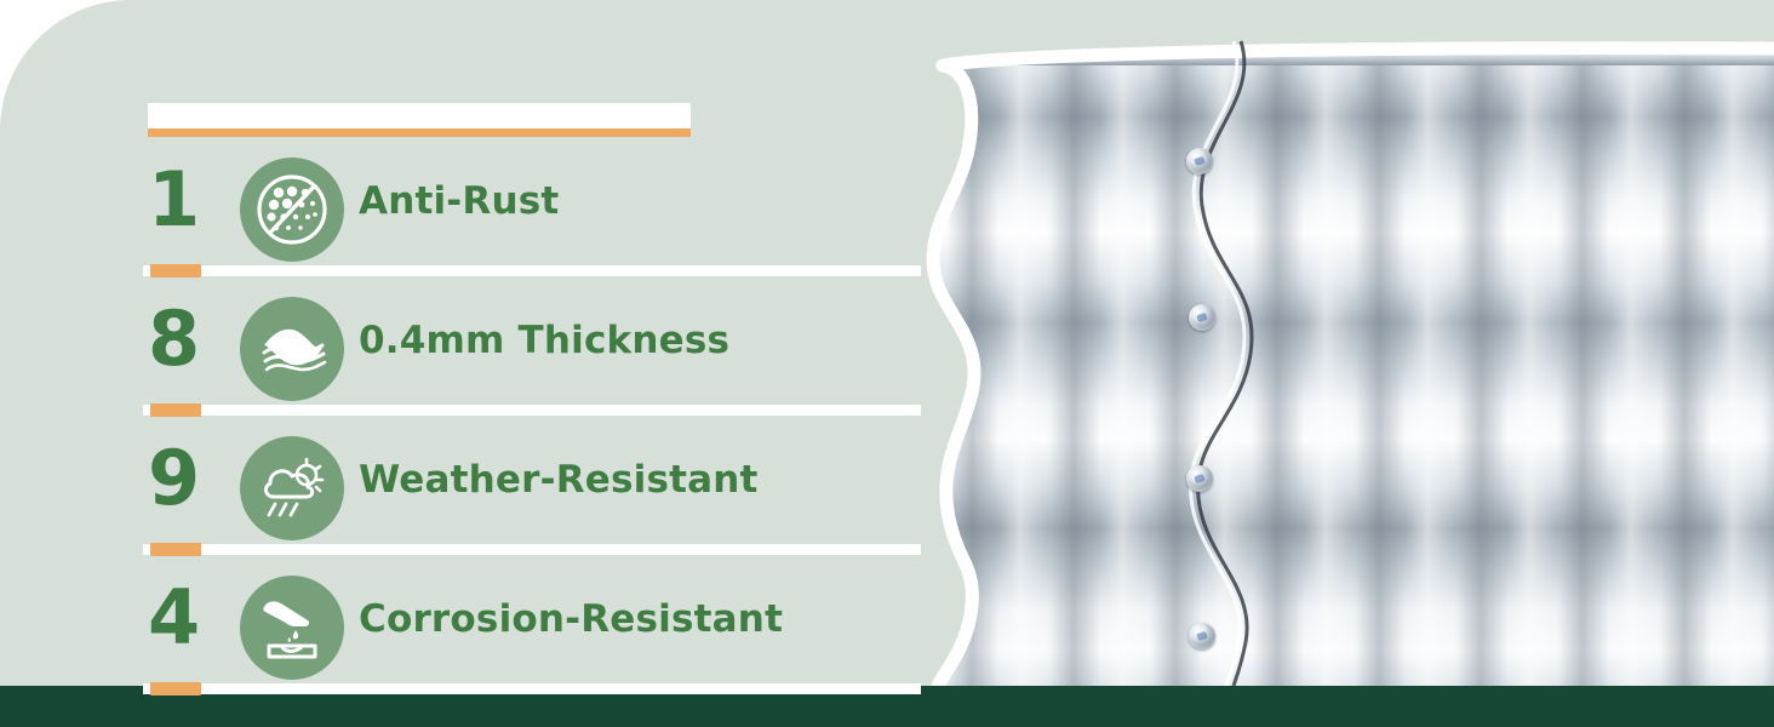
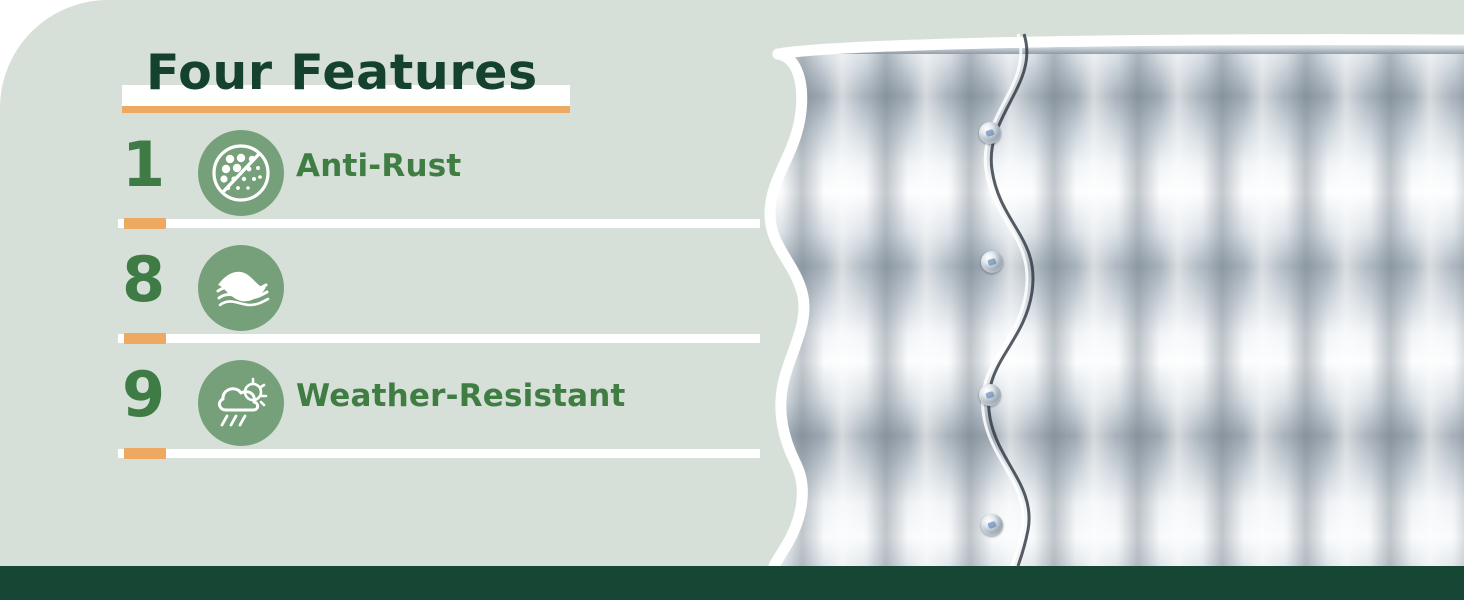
+ Four Features
  1
  Anti-Rust
  8
- 0.4mm Thickness
  9
  Weather-Resistant
- 4
- Corrosion-Resistant
